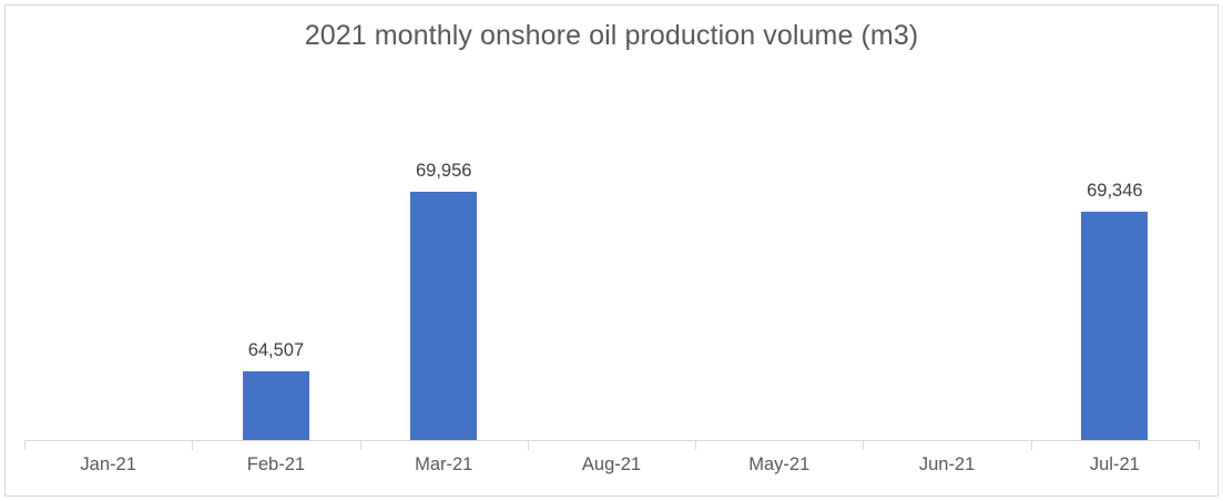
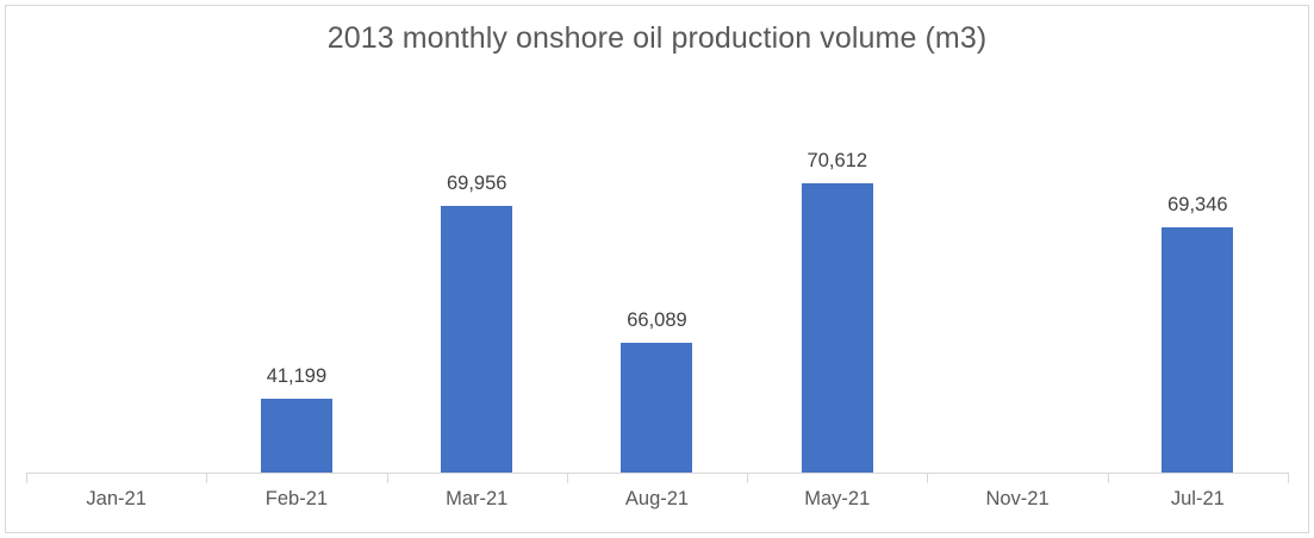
- 2021 monthly onshore oil production volume (m3)
+ 2013 monthly onshore oil production volume (m3)
- 64,507
+ 41,199
  69,956
+ 66,089
+ 70,612
  69,346
  Jan-21
  Feb-21
  Mar-21
  Aug-21
  May-21
- Jun-21
+ Nov-21
  Jul-21
